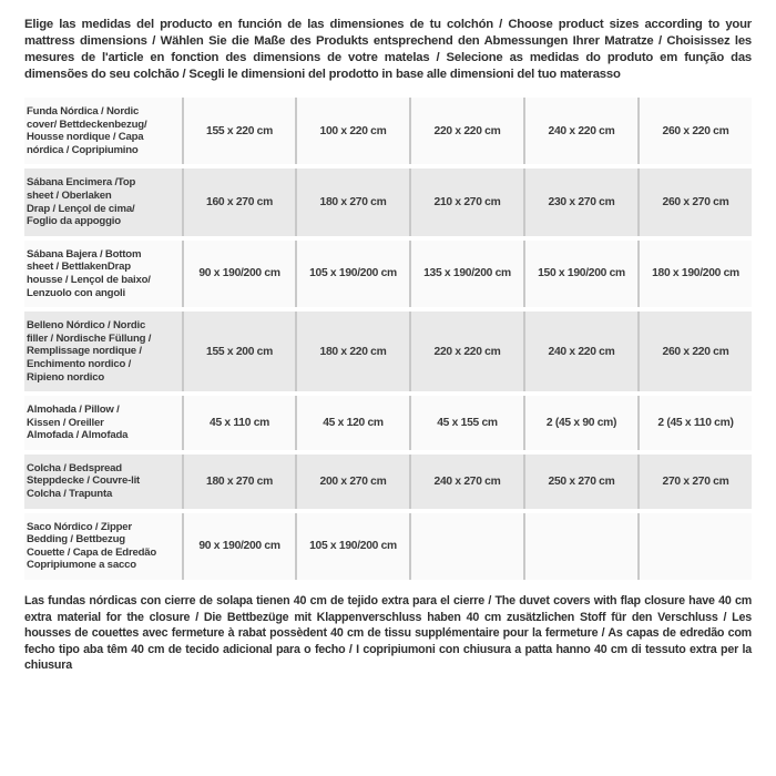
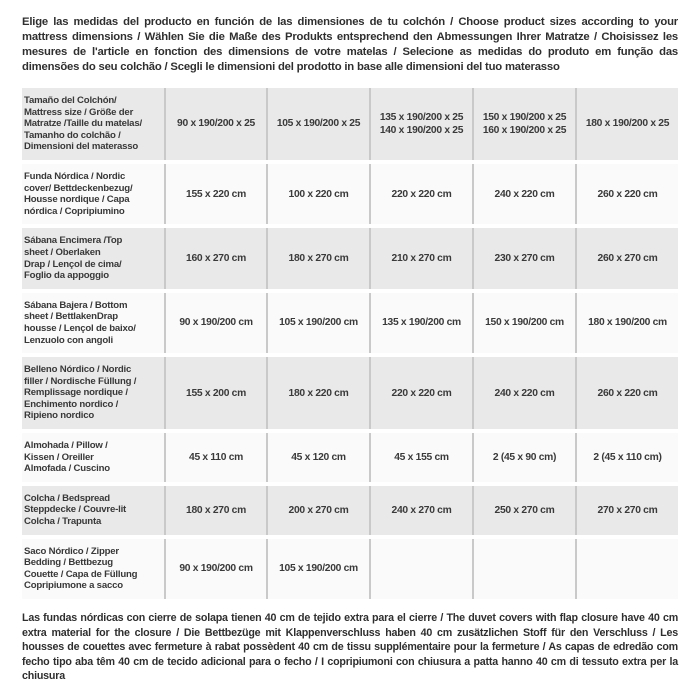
  Elige las medidas del producto en función de las dimensiones de tu colchón / Choose product sizes according to your mattress dimensions / Wählen Sie die Maße des Produkts entsprechend den Abmessungen Ihrer Matratze / Choisissez les mesures de l'article en fonction des dimensions de votre matelas / Selecione as medidas do produto em função das dimensões do seu colchão / Scegli le dimensioni del prodotto in base alle dimensioni del tuo materasso
+ Tamaño del Colchón/ Mattress size / Größe der Matratze /Taille du matelas/ Tamanho do colchão / Dimensioni del materasso	90 x 190/200 x 25	105 x 190/200 x 25	135 x 190/200 x 25 140 x 190/200 x 25	150 x 190/200 x 25 160 x 190/200 x 25	180 x 190/200 x 25
  Funda Nórdica / Nordic cover/ Bettdeckenbezug/ Housse nordique / Capa nórdica / Copripiumino	155 x 220 cm	100 x 220 cm	220 x 220 cm	240 x 220 cm	260 x 220 cm
  Sábana Encimera /Top sheet / Oberlaken Drap / Lençol de cima/ Foglio da appoggio	160 x 270 cm	180 x 270 cm	210 x 270 cm	230 x 270 cm	260 x 270 cm
  Sábana Bajera / Bottom sheet / BettlakenDrap housse / Lençol de baixo/ Lenzuolo con angoli	90 x 190/200 cm	105 x 190/200 cm	135 x 190/200 cm	150 x 190/200 cm	180 x 190/200 cm
  Belleno Nórdico / Nordic filler / Nordische Füllung / Remplissage nordique / Enchimento nordico / Ripieno nordico	155 x 200 cm	180 x 220 cm	220 x 220 cm	240 x 220 cm	260 x 220 cm
- Almohada / Pillow / Kissen / Oreiller Almofada / Almofada	45 x 110 cm	45 x 120 cm	45 x 155 cm	2 (45 x 90 cm)	2 (45 x 110 cm)
+ Almohada / Pillow / Kissen / Oreiller Almofada / Cuscino	45 x 110 cm	45 x 120 cm	45 x 155 cm	2 (45 x 90 cm)	2 (45 x 110 cm)
  Colcha / Bedspread Steppdecke / Couvre-lit Colcha / Trapunta	180 x 270 cm	200 x 270 cm	240 x 270 cm	250 x 270 cm	270 x 270 cm
- Saco Nórdico / Zipper Bedding / Bettbezug Couette / Capa de Edredão Copripiumone a sacco	90 x 190/200 cm	105 x 190/200 cm
+ Saco Nórdico / Zipper Bedding / Bettbezug Couette / Capa de Füllung Copripiumone a sacco	90 x 190/200 cm	105 x 190/200 cm
  Las fundas nórdicas con cierre de solapa tienen 40 cm de tejido extra para el cierre / The duvet covers with flap closure have 40 cm extra material for the closure / Die Bettbezüge mit Klappenverschluss haben 40 cm zusätzlichen Stoff für den Verschluss / Les housses de couettes avec fermeture à rabat possèdent 40 cm de tissu supplémentaire pour la fermeture / As capas de edredão com fecho tipo aba têm 40 cm de tecido adicional para o fecho / I copripiumoni con chiusura a patta hanno 40 cm di tessuto extra per la chiusura
